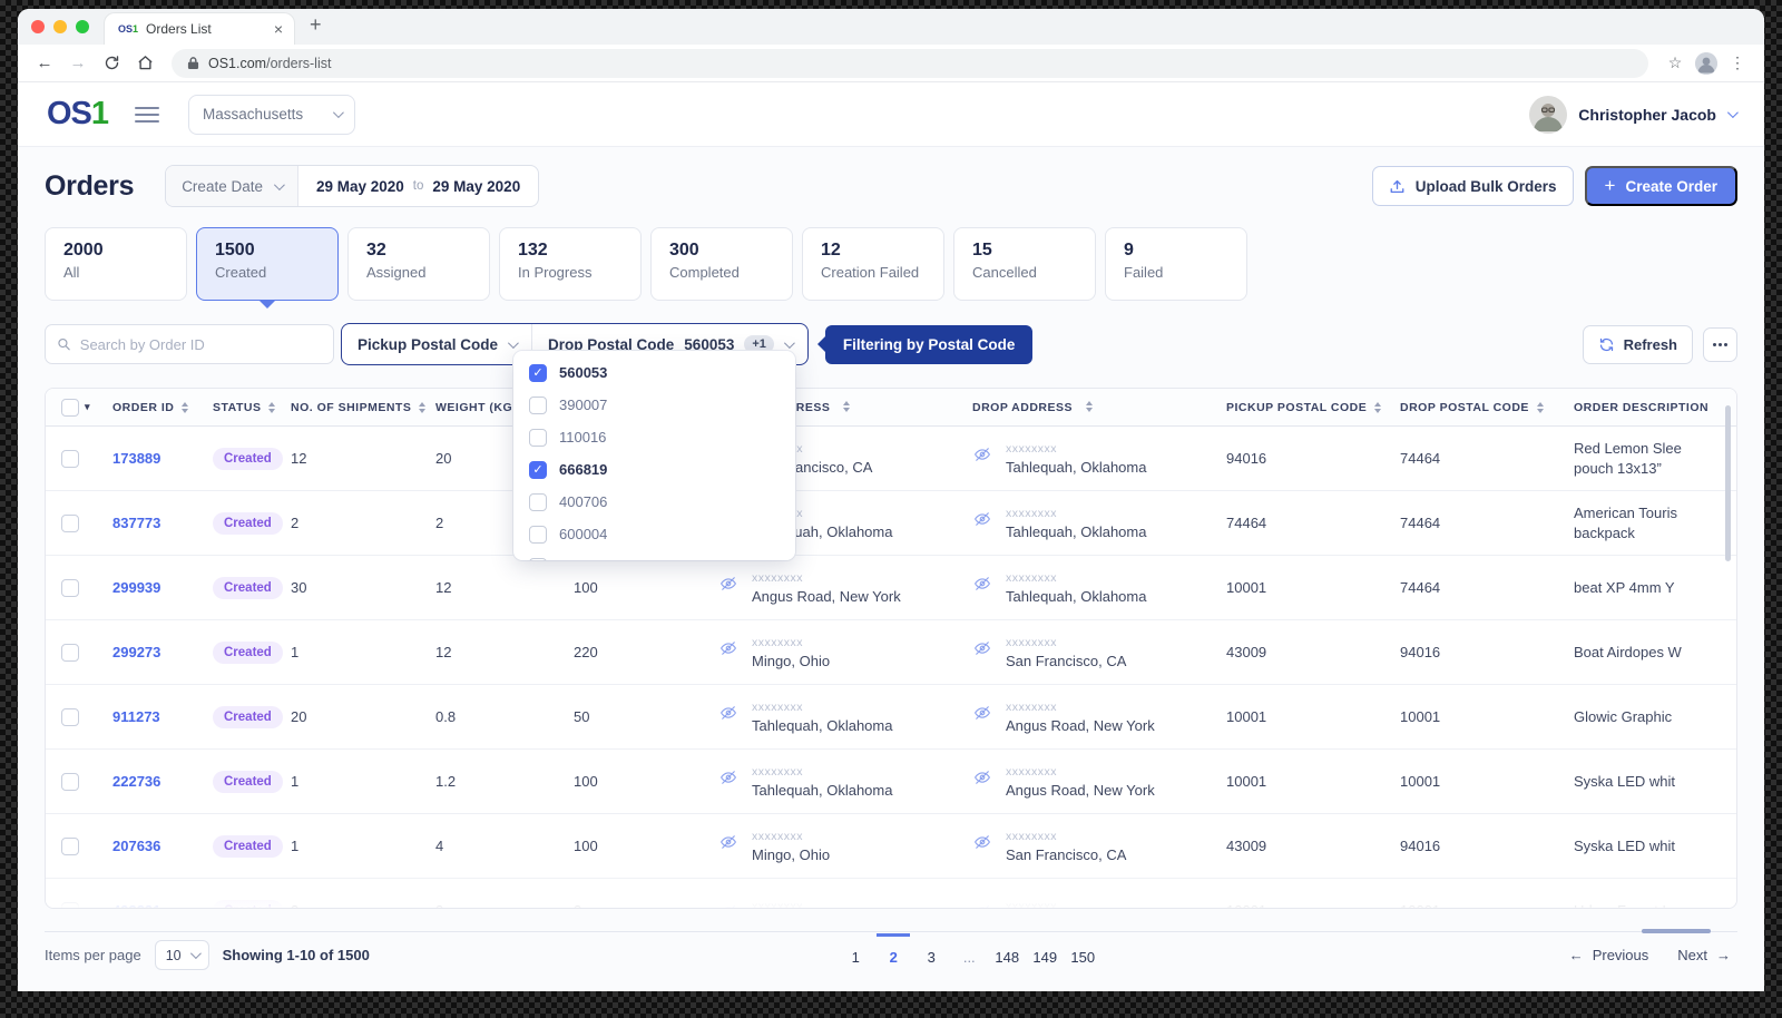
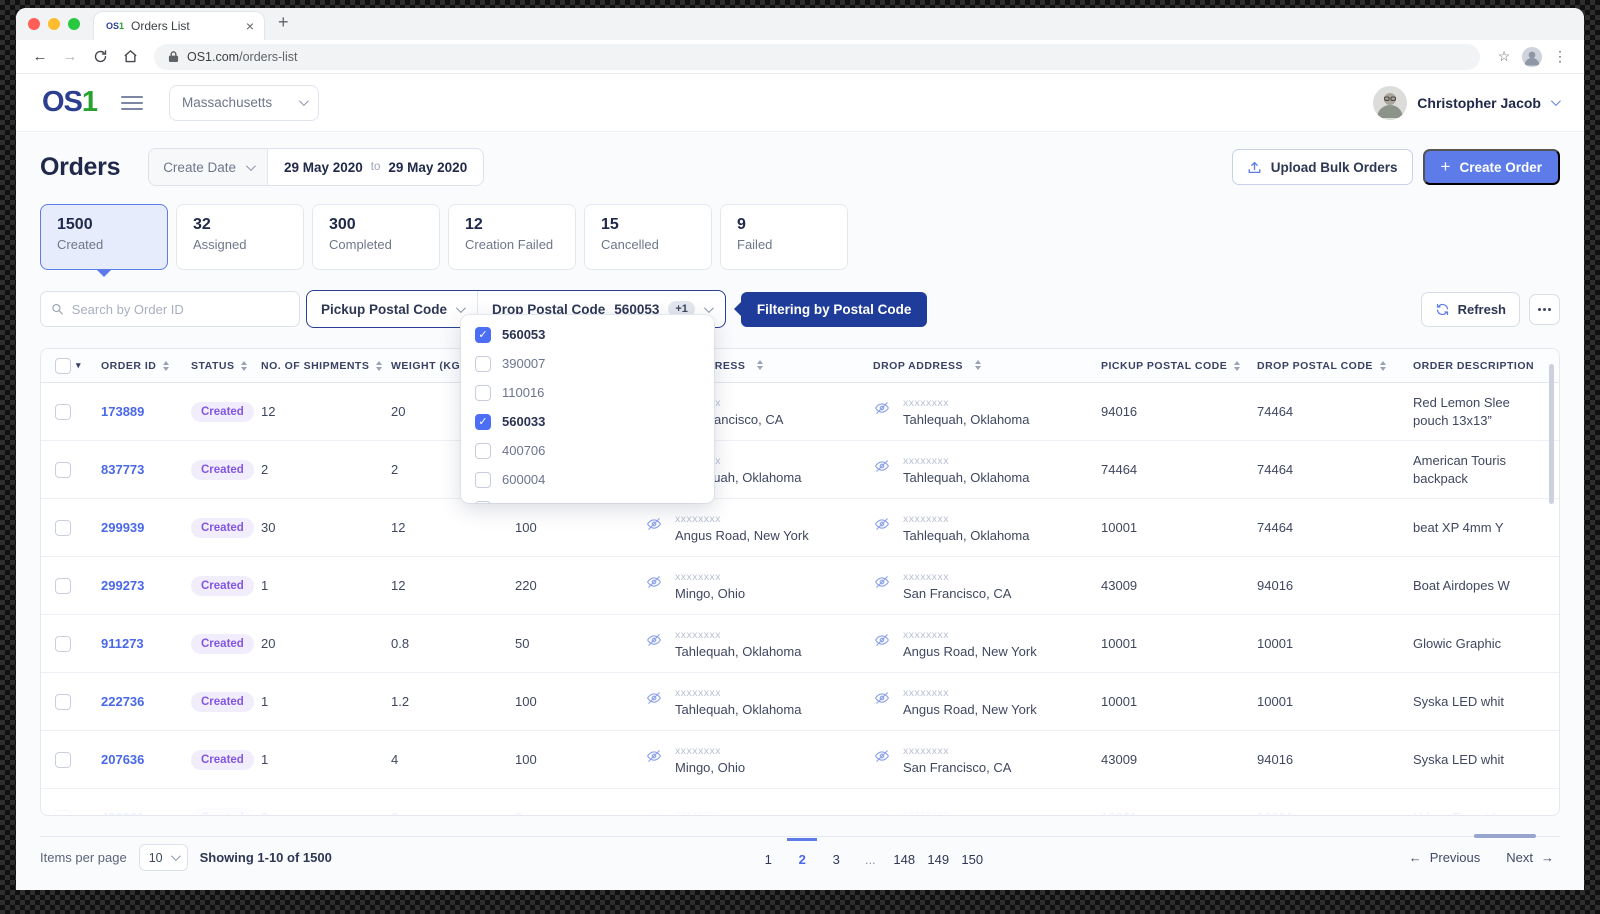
  OS1
  Orders List
  ×
  +
  ←
  →
  OS1.com/orders-list
  ☆
  ⋮
  OS1
  Massachusetts
  Christopher Jacob
  Orders
  Create Date
  29 May 2020
  to
  29 May 2020
  Upload Bulk Orders
  +
  Create Order
- 2000
- All
  1500
  Created
  32
  Assigned
- 132
- In Progress
  300
  Completed
  12
  Creation Failed
  15
  Cancelled
  9
  Failed
  Search by Order ID
  Pickup Postal Code
  Drop Postal Code
  560053
  +1
  Filtering by Postal Code
  Refresh
  ▾
  ORDER ID
  STATUS
  NO. OF SHIPMENTS
  WEIGHT (KG
  DROP ADDRESS
  PICKUP POSTAL CODE
  DROP POSTAL CODE
  ORDER DESCRIPTION
  173889
  Created
  12
  20
  xxxxxxxx
  Tahlequah, Oklahoma
  94016
  74464
  Red Lemon Slee
  pouch 13x13”
  837773
  Created
  2
  2
  xxxxxxxx
  Tahlequah, Oklahoma
  74464
  74464
  American Touris
  backpack
  299939
  Created
  30
  12
  100
  xxxxxxxx
  Angus Road, New York
  xxxxxxxx
  Tahlequah, Oklahoma
  10001
  74464
  beat XP 4mm Y
  299273
  Created
  1
  12
  220
  xxxxxxxx
  Mingo, Ohio
  xxxxxxxx
  San Francisco, CA
  43009
  94016
  Boat Airdopes W
  911273
  Created
  20
  0.8
  50
  xxxxxxxx
  Tahlequah, Oklahoma
  xxxxxxxx
  Angus Road, New York
  10001
  10001
  Glowic Graphic
  222736
  Created
  1
  1.2
  100
  xxxxxxxx
  Tahlequah, Oklahoma
  xxxxxxxx
  Angus Road, New York
  10001
  10001
  Syska LED whit
  207636
  Created
  1
  4
  100
  xxxxxxxx
  Mingo, Ohio
  xxxxxxxx
  San Francisco, CA
  43009
  94016
  Syska LED whit
  ✓
  560053
  390007
  110016
  ✓
- 666819
+ 560033
  400706
  600004
  Items per page
  10
  Showing 1-10 of 1500
  1
  2
  3
  ...
  148
  149
  150
  ←
  Previous
  Next
  →
